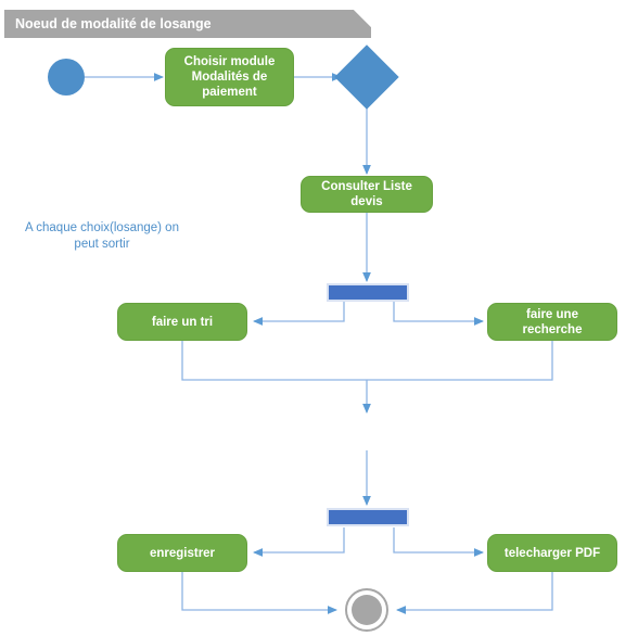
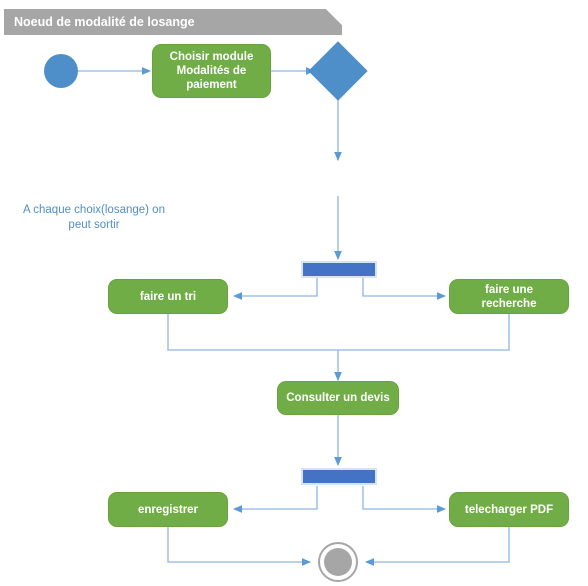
  Noeud de modalité de losange
  Choisir module
  Modalités de
  paiement
- Consulter Liste devis
  faire un tri
  faire une recherche
+ Consulter un devis
  enregistrer
  telecharger PDF
  A chaque choix(losange) on peut sortir
